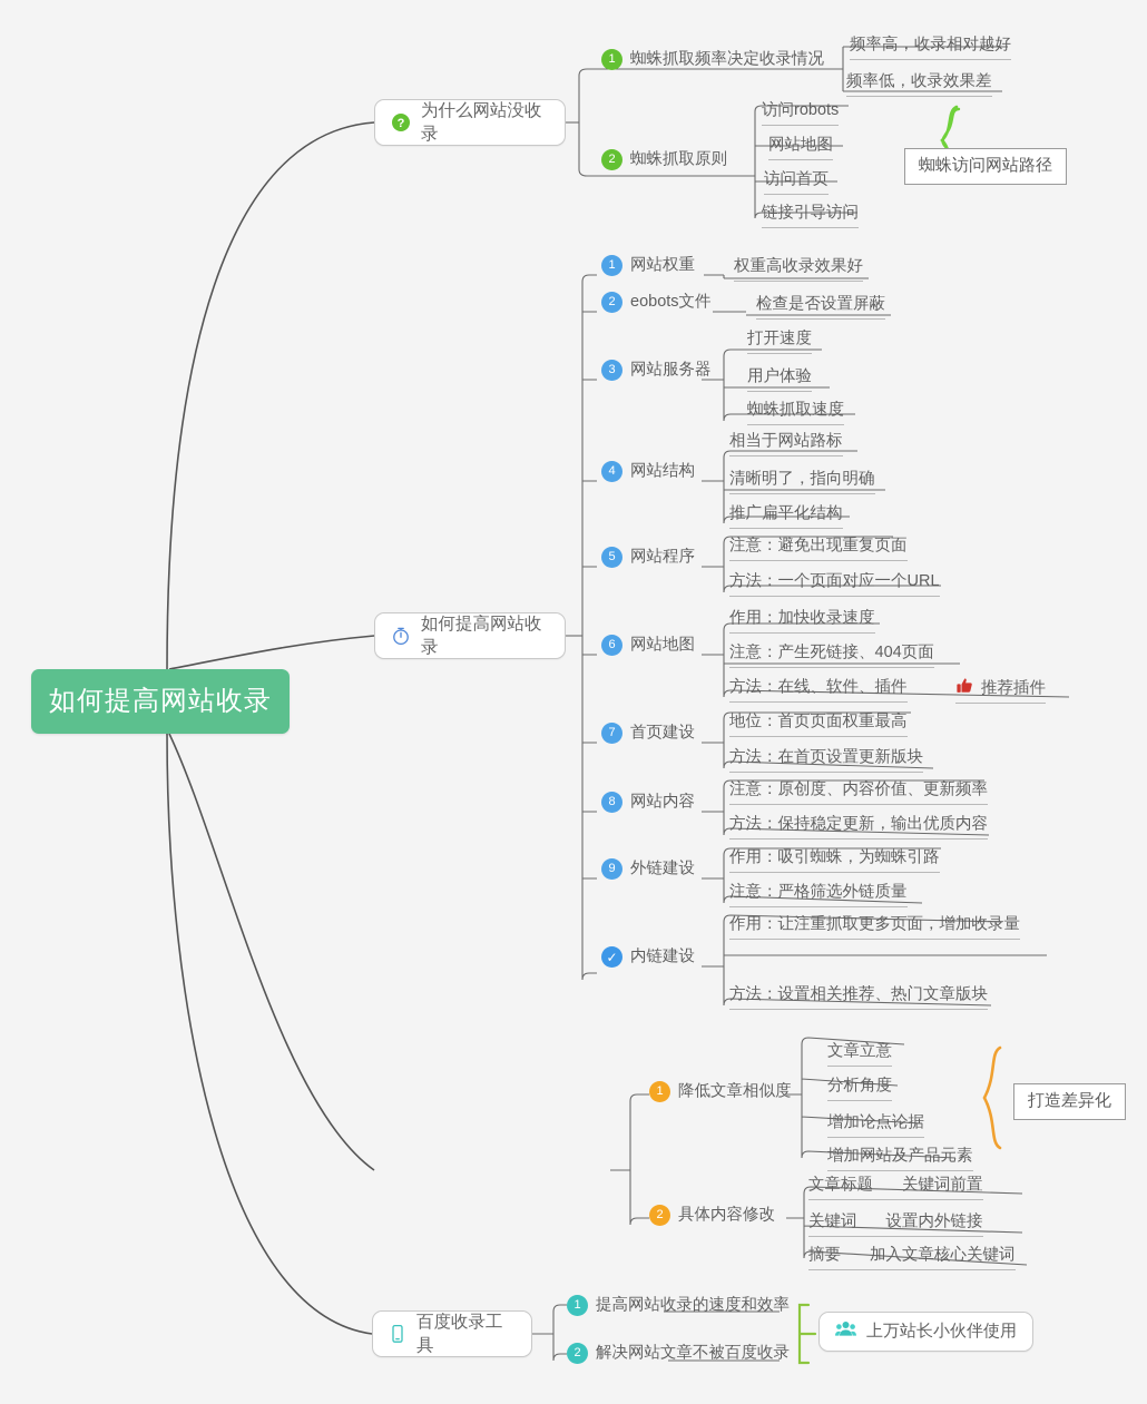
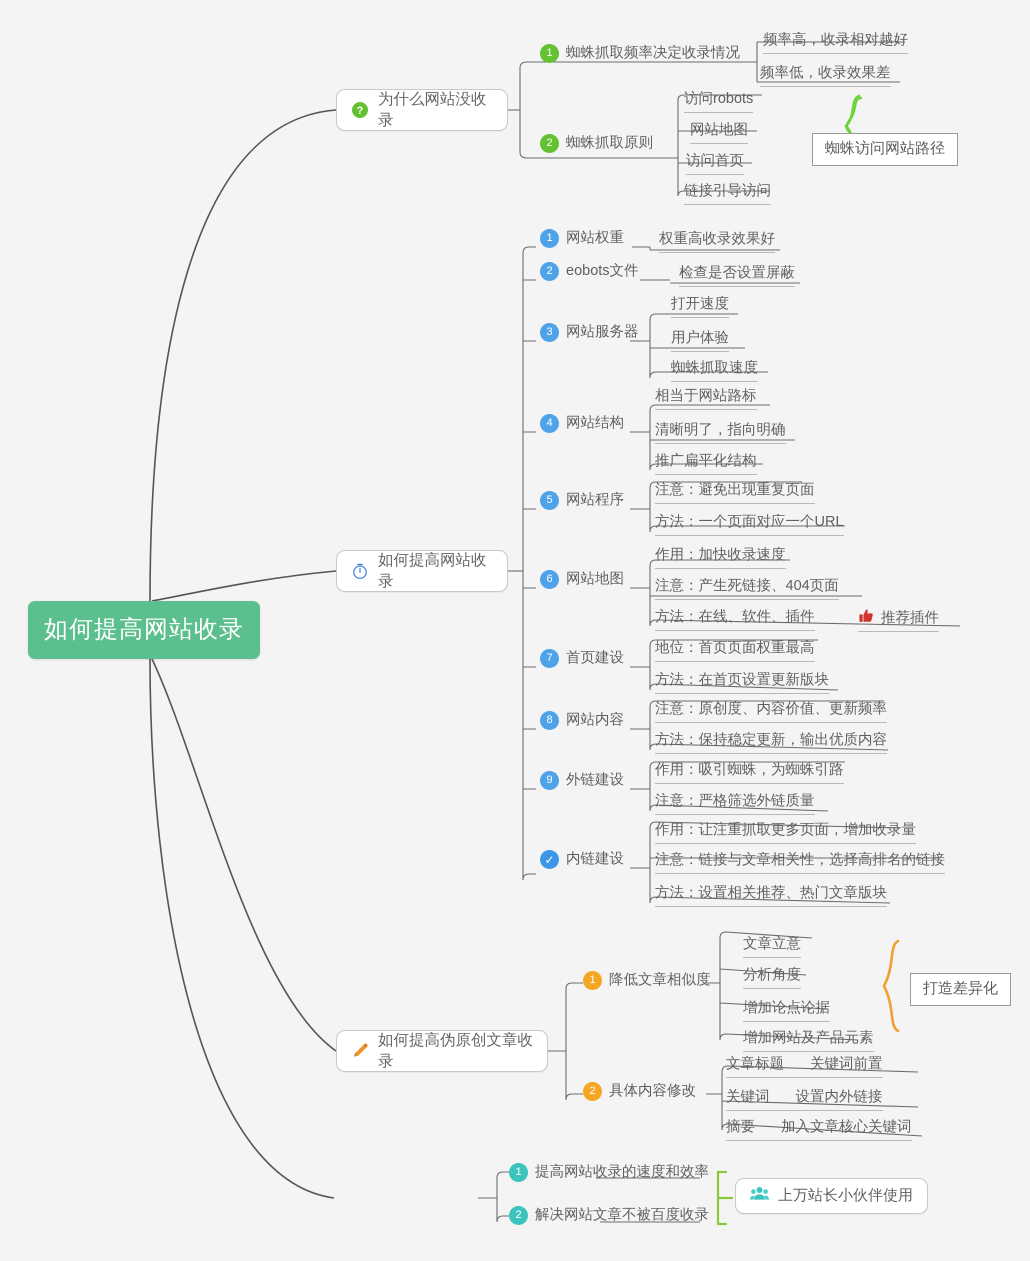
  如何提高网站收录
  ?
  为什么网站没收录
  1
  蜘蛛抓取频率决定收录情况
  频率高，收录相对越好
  频率低，收录效果差
  2
  蜘蛛抓取原则
  访问robots
  网站地图
  访问首页
  链接引导访问
  蜘蛛访问网站路径
  如何提高网站收录
  1
  网站权重
  权重高收录效果好
  2
  eobots文件
  检查是否设置屏蔽
  3
  网站服务器
  打开速度
  用户体验
  蜘蛛抓取速度
  4
  网站结构
  相当于网站路标
  清晰明了，指向明确
  推广扁平化结构
  5
  网站程序
  注意：避免出现重复页面
  方法：一个页面对应一个URL
  6
  网站地图
  作用：加快收录速度
  注意：产生死链接、404页面
  方法：在线、软件、插件
  推荐插件
  7
  首页建设
  地位：首页页面权重最高
  方法：在首页设置更新版块
  8
  网站内容
  注意：原创度、内容价值、更新频率
  方法：保持稳定更新，输出优质内容
  9
  外链建设
  作用：吸引蜘蛛，为蜘蛛引路
  注意：严格筛选外链质量
  ✓
  内链建设
  作用：让注重抓取更多页面，增加收录量
+ 注意：链接与文章相关性，选择高排名的链接
  方法：设置相关推荐、热门文章版块
+ 如何提高伪原创文章收录
  1
  降低文章相似度
  文章立意
  分析角度
  增加论点论据
  增加网站及产品元素
  打造差异化
  2
  具体内容修改
  文章标题 关键词前置
  关键词 设置内外链接
  摘要 加入文章核心关键词
- 百度收录工具
  1
  提高网站收录的速度和效率
  2
  解决网站文章不被百度收录
  上万站长小伙伴使用
